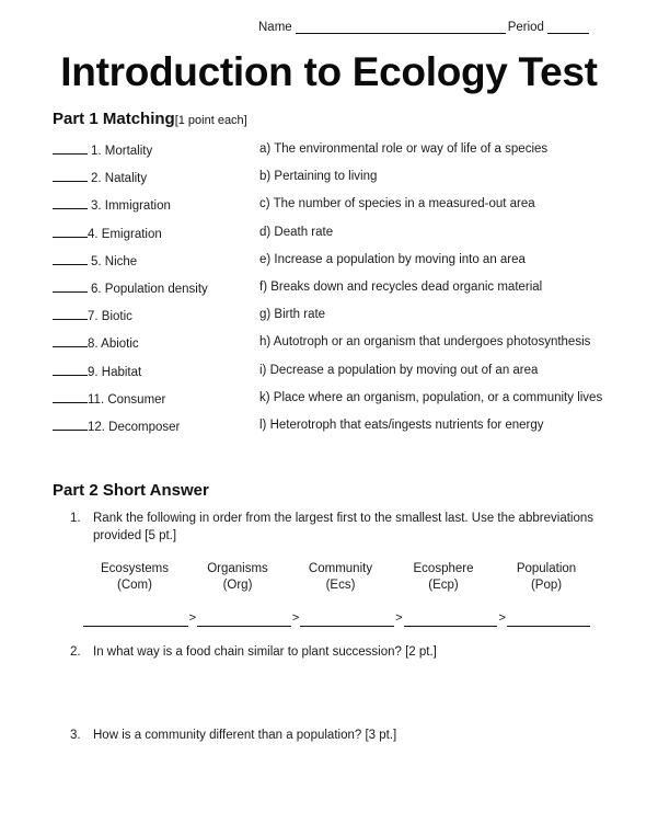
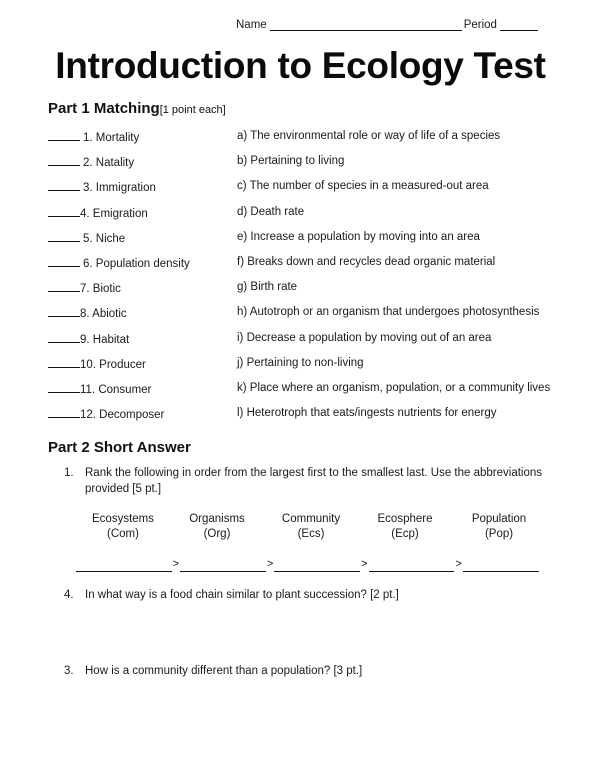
  Name
  Period
  Introduction to Ecology Test
  Part 1 Matching[1 point each]
  1. Mortality
  a) The environmental role or way of life of a species
  2. Natality
  b) Pertaining to living
  3. Immigration
  c) The number of species in a measured-out area
  4. Emigration
  d) Death rate
  5. Niche
  e) Increase a population by moving into an area
  6. Population density
  f) Breaks down and recycles dead organic material
  7. Biotic
  g) Birth rate
  8. Abiotic
  h) Autotroph or an organism that undergoes photosynthesis
  9. Habitat
  i) Decrease a population by moving out of an area
+ 10. Producer
+ j) Pertaining to non-living
  11. Consumer
  k) Place where an organism, population, or a community lives
  12. Decomposer
  l) Heterotroph that eats/ingests nutrients for energy
  Part 2 Short Answer
  1.
  Rank the following in order from the largest first to the smallest last. Use the abbreviations provided [5 pt.]
  Ecosystems
  (Com)
  Organisms
  (Org)
  Community
  (Ecs)
  Ecosphere
  (Ecp)
  Population
  (Pop)
  >
  >
  >
  >
- 2.
+ 4.
  In what way is a food chain similar to plant succession? [2 pt.]
  3.
  How is a community different than a population? [3 pt.]
